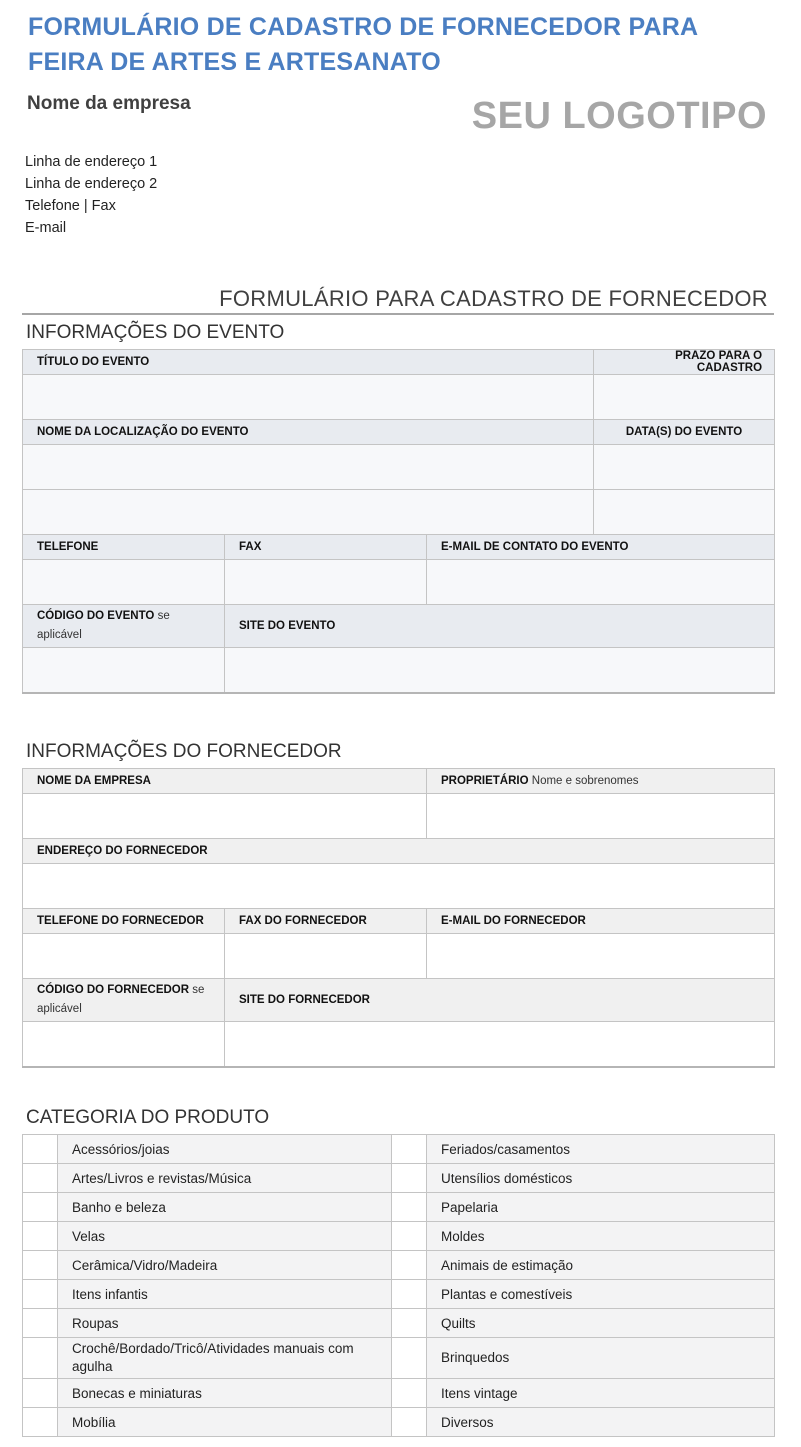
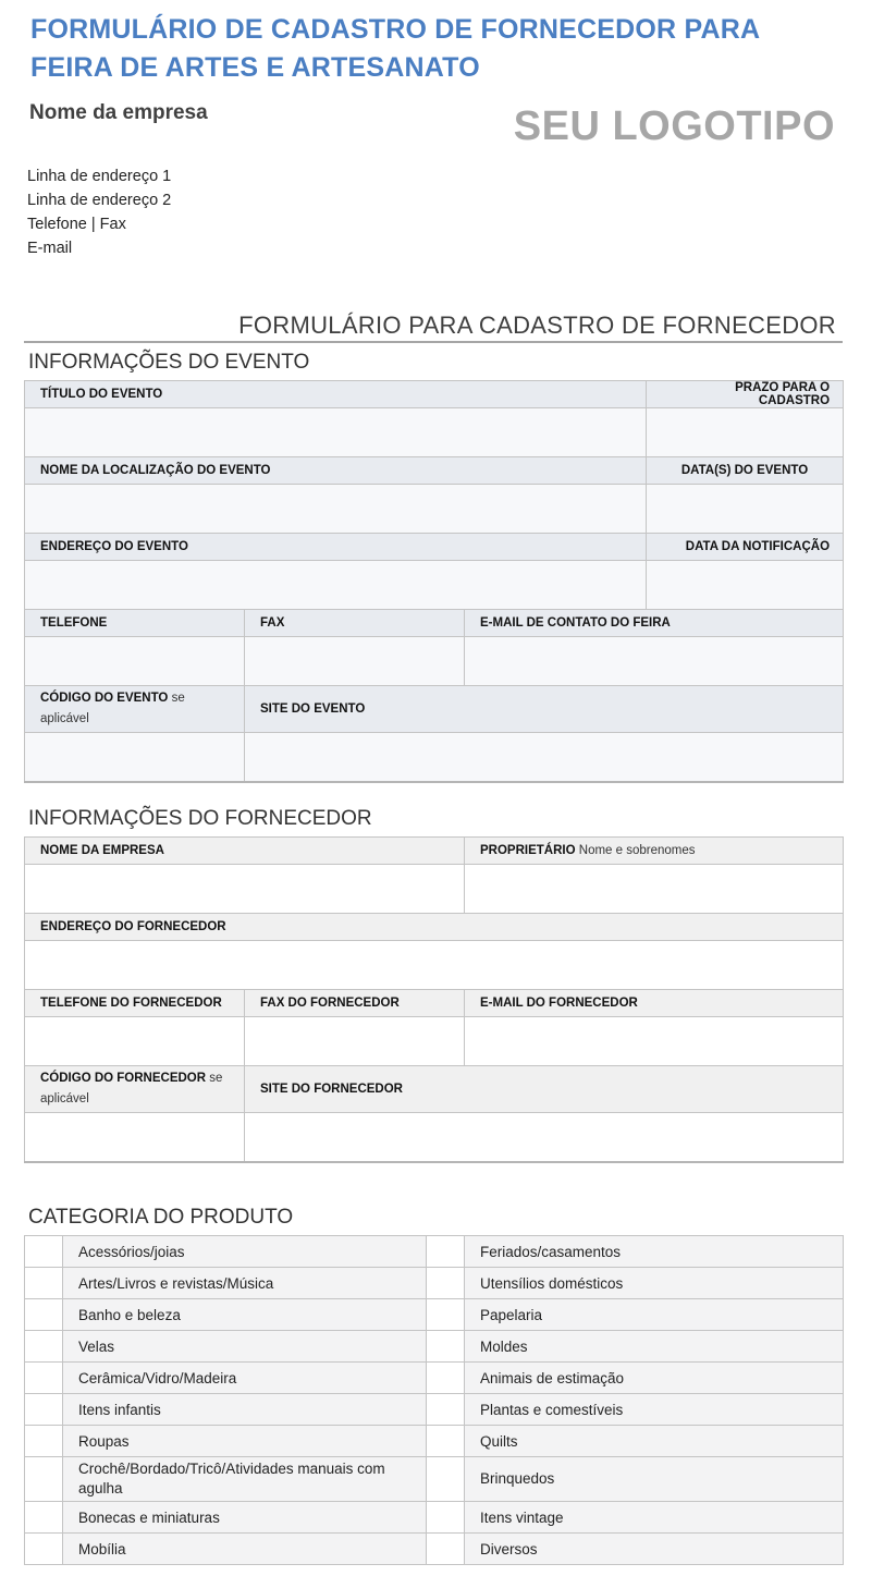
  FORMULÁRIO DE CADASTRO DE FORNECEDOR PARA FEIRA DE ARTES E ARTESANATO
  Nome da empresa
  SEU LOGOTIPO
  Linha de endereço 1
  Linha de endereço 2
  Telefone | Fax
  E-mail
  FORMULÁRIO PARA CADASTRO DE FORNECEDOR
  INFORMAÇÕES DO EVENTO
  TÍTULO DO EVENTO	PRAZO PARA O CADASTRO
  NOME DA LOCALIZAÇÃO DO EVENTO	DATA(S) DO EVENTO
+ ENDEREÇO DO EVENTO	DATA DA NOTIFICAÇÃO
- TELEFONE	FAX	E-MAIL DE CONTATO DO EVENTO
+ TELEFONE	FAX	E-MAIL DE CONTATO DO FEIRA
  CÓDIGO DO EVENTO se aplicável	SITE DO EVENTO
  INFORMAÇÕES DO FORNECEDOR
  NOME DA EMPRESA	PROPRIETÁRIO Nome e sobrenomes
  ENDEREÇO DO FORNECEDOR
  TELEFONE DO FORNECEDOR	FAX DO FORNECEDOR	E-MAIL DO FORNECEDOR
  CÓDIGO DO FORNECEDOR se aplicável	SITE DO FORNECEDOR
  CATEGORIA DO PRODUTO
  	Acessórios/joias		Feriados/casamentos
  	Artes/Livros e revistas/Música		Utensílios domésticos
  	Banho e beleza		Papelaria
  	Velas		Moldes
  	Cerâmica/Vidro/Madeira		Animais de estimação
  	Itens infantis		Plantas e comestíveis
  	Roupas		Quilts
  	Crochê/Bordado/Tricô/Atividades manuais com agulha		Brinquedos
  	Bonecas e miniaturas		Itens vintage
  	Mobília		Diversos
